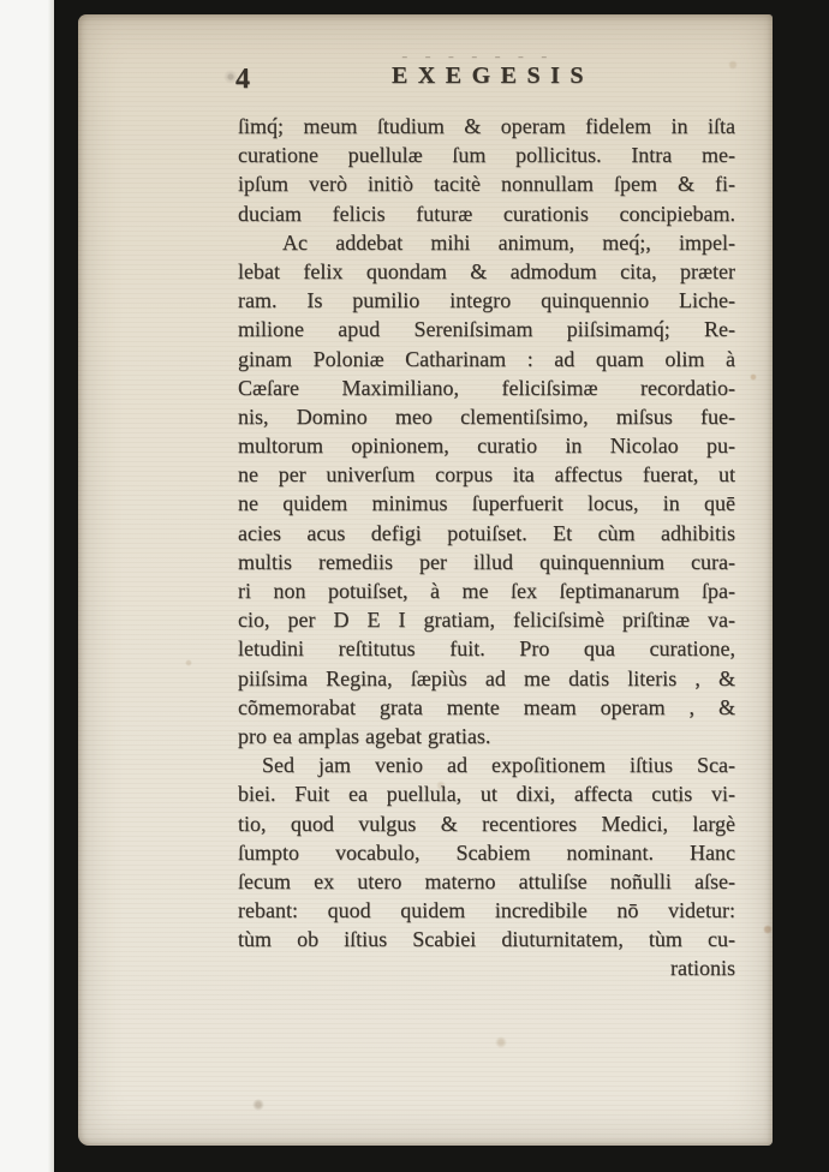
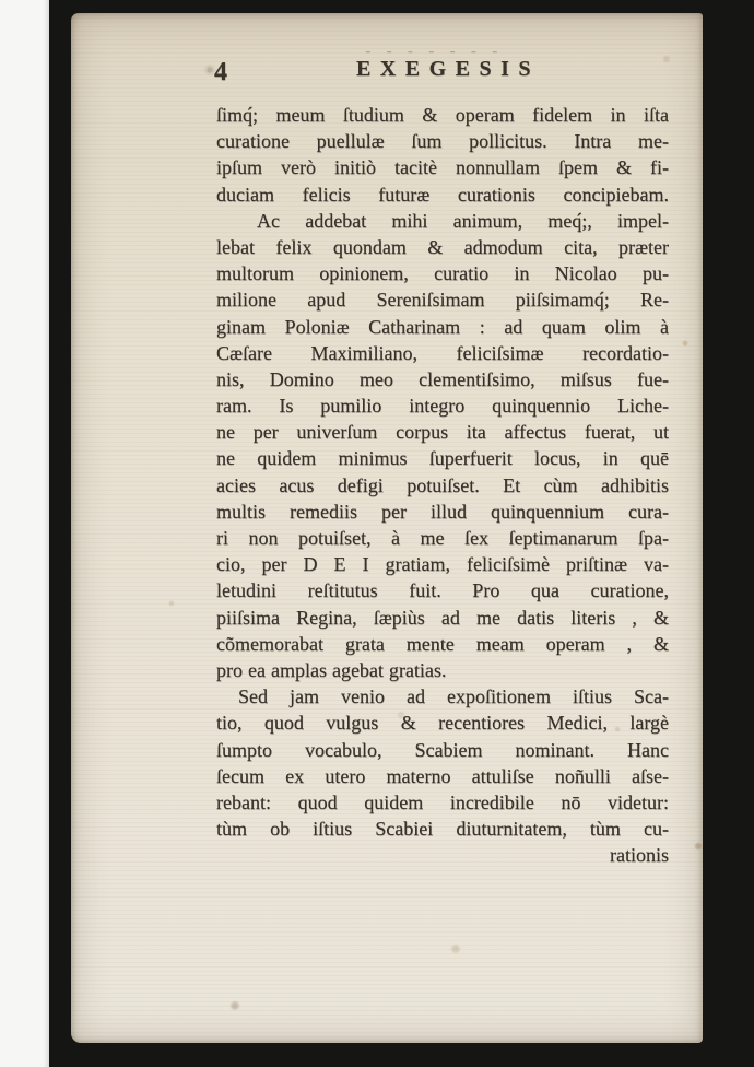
  4
  ˉˉˉˉˉˉˉ
  EXEGESIS
  ſimq́; meum ſtudium & operam fidelem in iſta
  curatione puellulæ ſum pollicitus. Intra me-
  ipſum verò initiò tacitè nonnullam ſpem & fi-
  duciam felicis futuræ curationis concipiebam.
  Ac addebat mihi animum, meq́;, impel-
  lebat felix quondam & admodum cita, præter
- ram. Is pumilio integro quinquennio Liche-
+ multorum opinionem, curatio in Nicolao pu-
  milione apud Sereniſsimam piiſsimamq́; Re-
  ginam Poloniæ Catharinam : ad quam olim à
  Cæſare Maximiliano, feliciſsimæ recordatio-
  nis, Domino meo clementiſsimo, miſsus fue-
- multorum opinionem, curatio in Nicolao pu-
+ ram. Is pumilio integro quinquennio Liche-
  ne per univerſum corpus ita affectus fuerat, ut
  ne quidem minimus ſuperfuerit locus, in quē
  acies acus defigi potuiſset. Et cùm adhibitis
  multis remediis per illud quinquennium cura-
  ri non potuiſset, à me ſex ſeptimanarum ſpa-
  cio, per D E I gratiam, feliciſsimè priſtinæ va-
  letudini reſtitutus fuit. Pro qua curatione,
  piiſsima Regina, ſæpiùs ad me datis literis , &
  cõmemorabat grata mente meam operam , &
  pro ea amplas agebat gratias.
  Sed jam venio ad expoſitionem iſtius Sca-
- biei. Fuit ea puellula, ut dixi, affecta cutis vi-
  tio, quod vulgus & recentiores Medici, largè
  ſumpto vocabulo, Scabiem nominant. Hanc
  ſecum ex utero materno attuliſse noñulli aſse-
  rebant: quod quidem incredibile nō videtur:
  tùm ob iſtius Scabiei diuturnitatem, tùm cu-
  rationis
